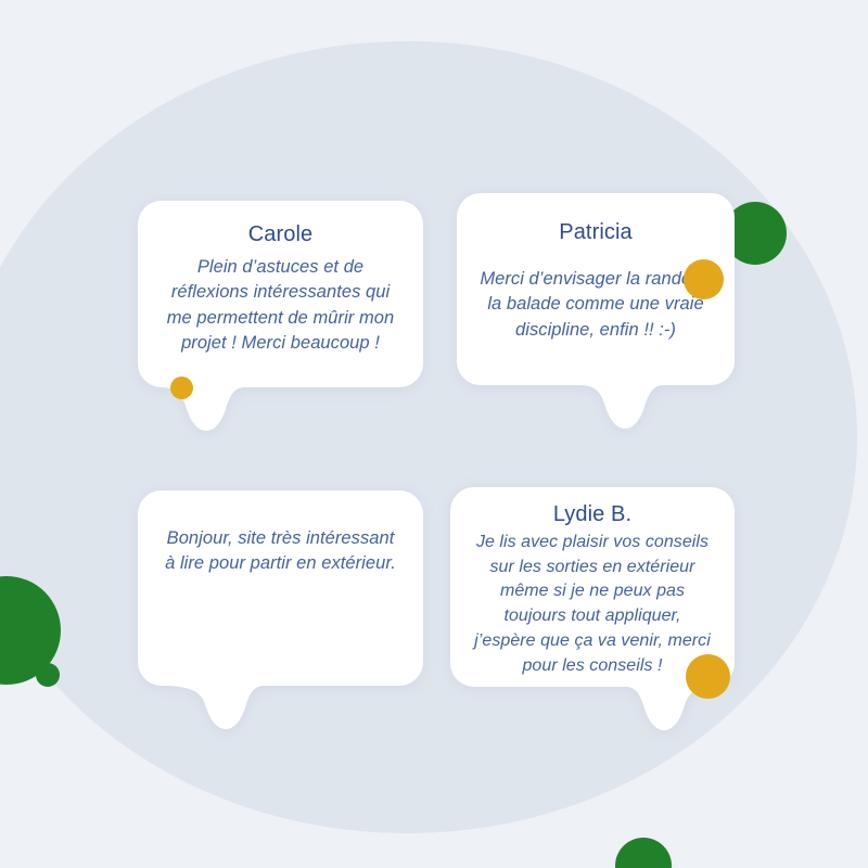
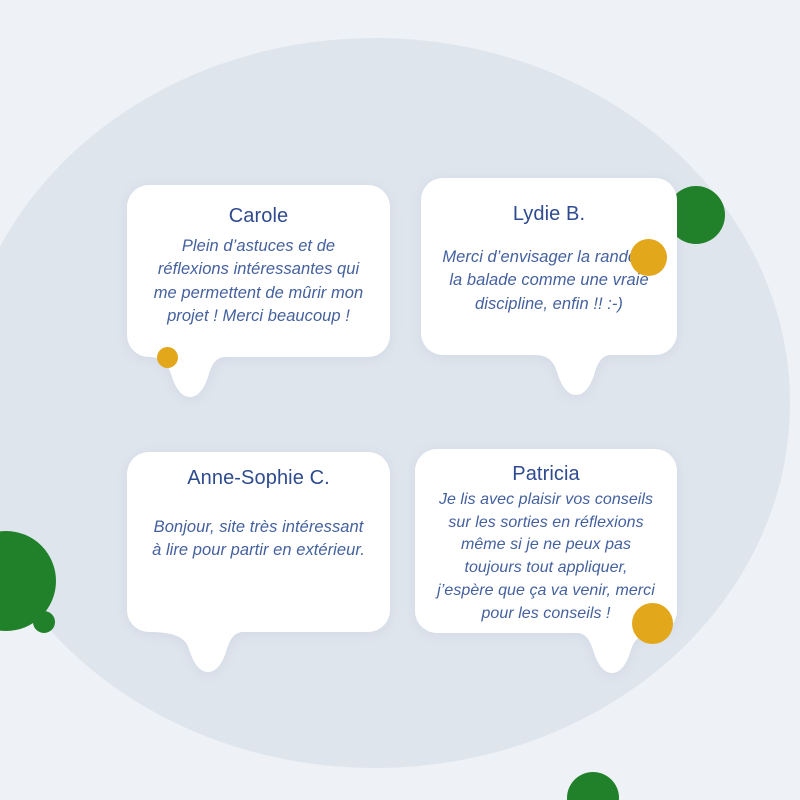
  Carole
  Plein d’astuces et de réflexions intéressantes qui me permettent de mûrir mon projet ! Merci beaucoup !
- Patricia
+ Lydie B.
  Merci d’envisager la rand la balade comme une vraie discipline, enfin !! :-)
+ Anne-Sophie C.
  Bonjour, site très intéressant à lire pour partir en extérieur.
- Lydie B.
+ Patricia
- Je lis avec plaisir vos conseils sur les sorties en extérieur même si je ne peux pas toujours tout appliquer, j’espère que ça va venir, merci pour les conseils !
+ Je lis avec plaisir vos conseils sur les sorties en réflexions même si je ne peux pas toujours tout appliquer, j’espère que ça va venir, merci pour les conseils !
